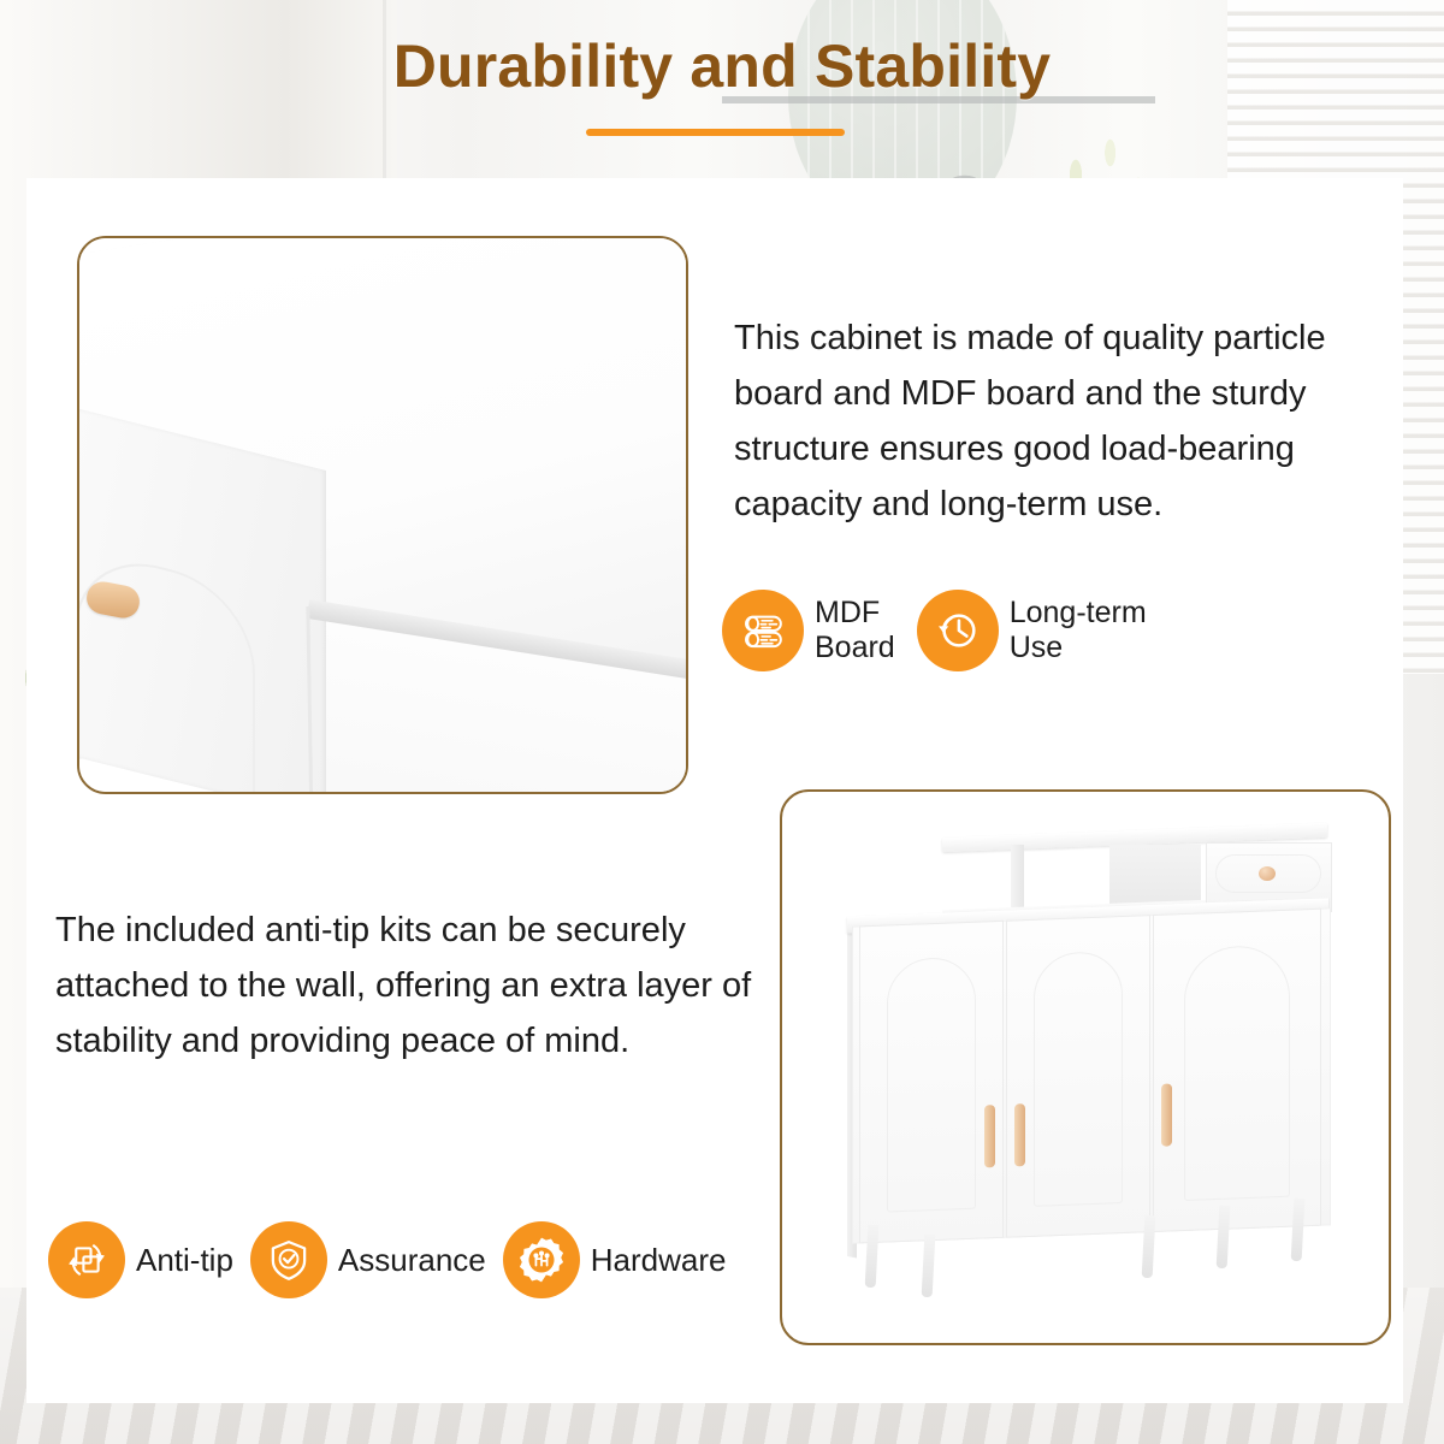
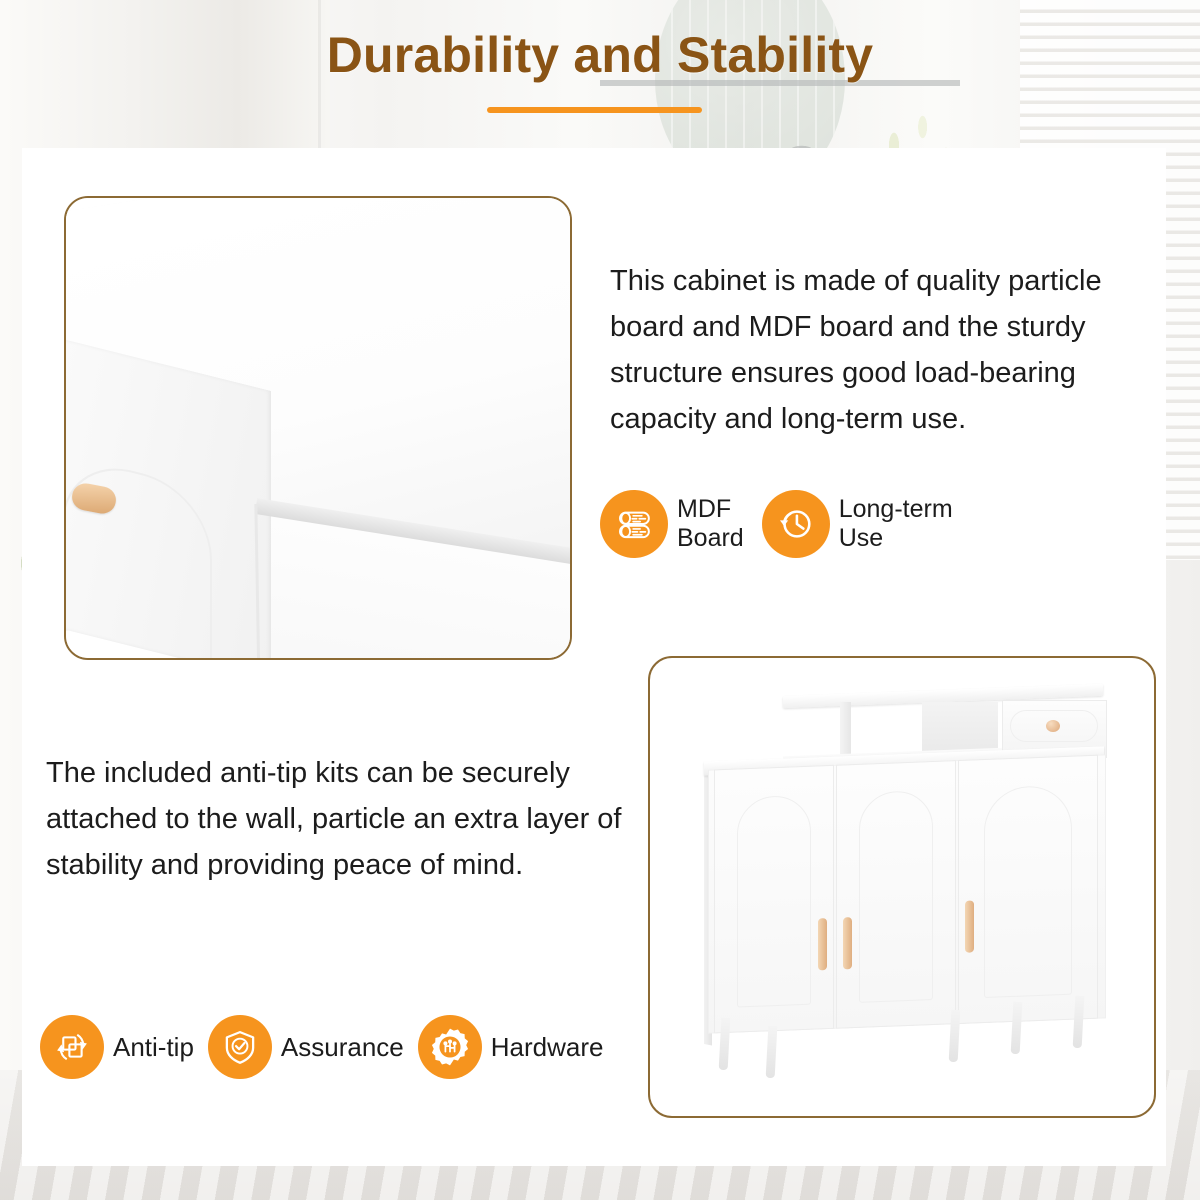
  Durability and Stability
  This cabinet is made of quality particle board and MDF board and the sturdy structure ensures good load-bearing capacity and long-term use.
- The included anti-tip kits can be securely attached to the wall, offering an extra layer of stability and providing peace of mind.
+ The included anti-tip kits can be securely attached to the wall, particle an extra layer of stability and providing peace of mind.
  MDF
  Board
  Long-term
  Use
  Anti-tip
  Assurance
  Hardware
